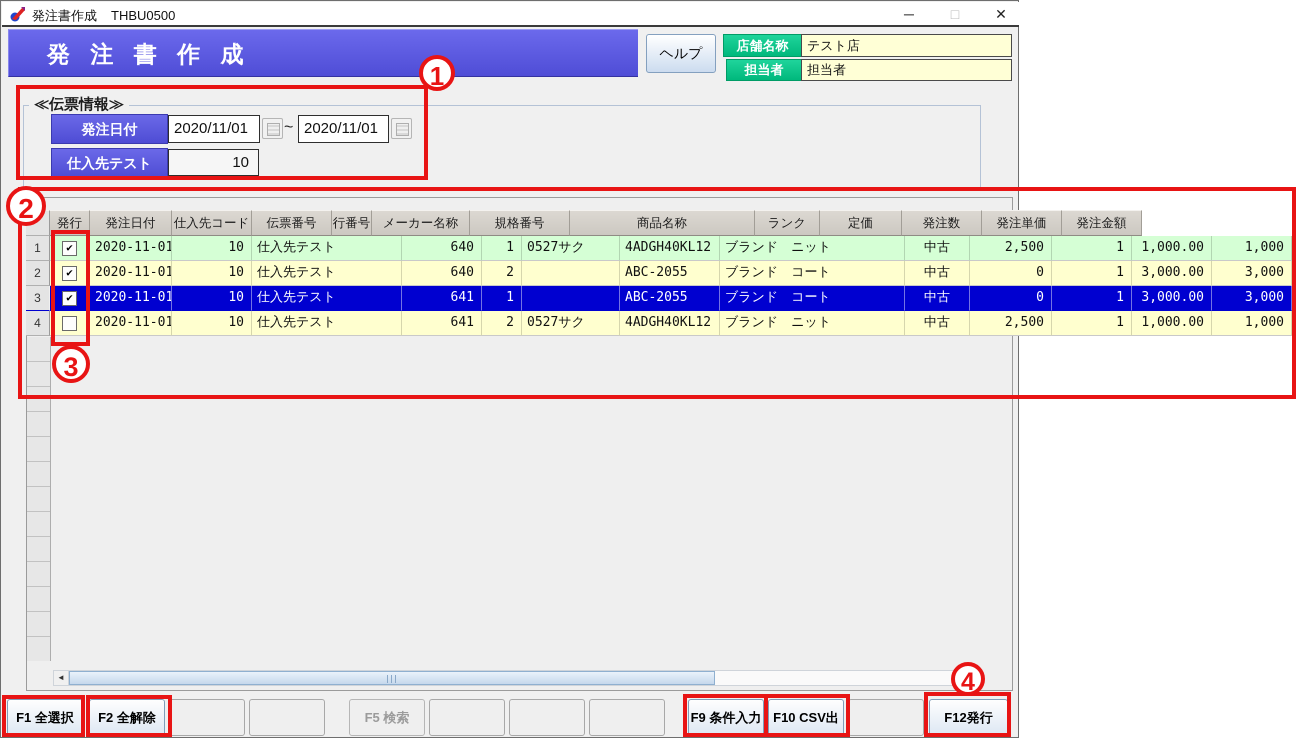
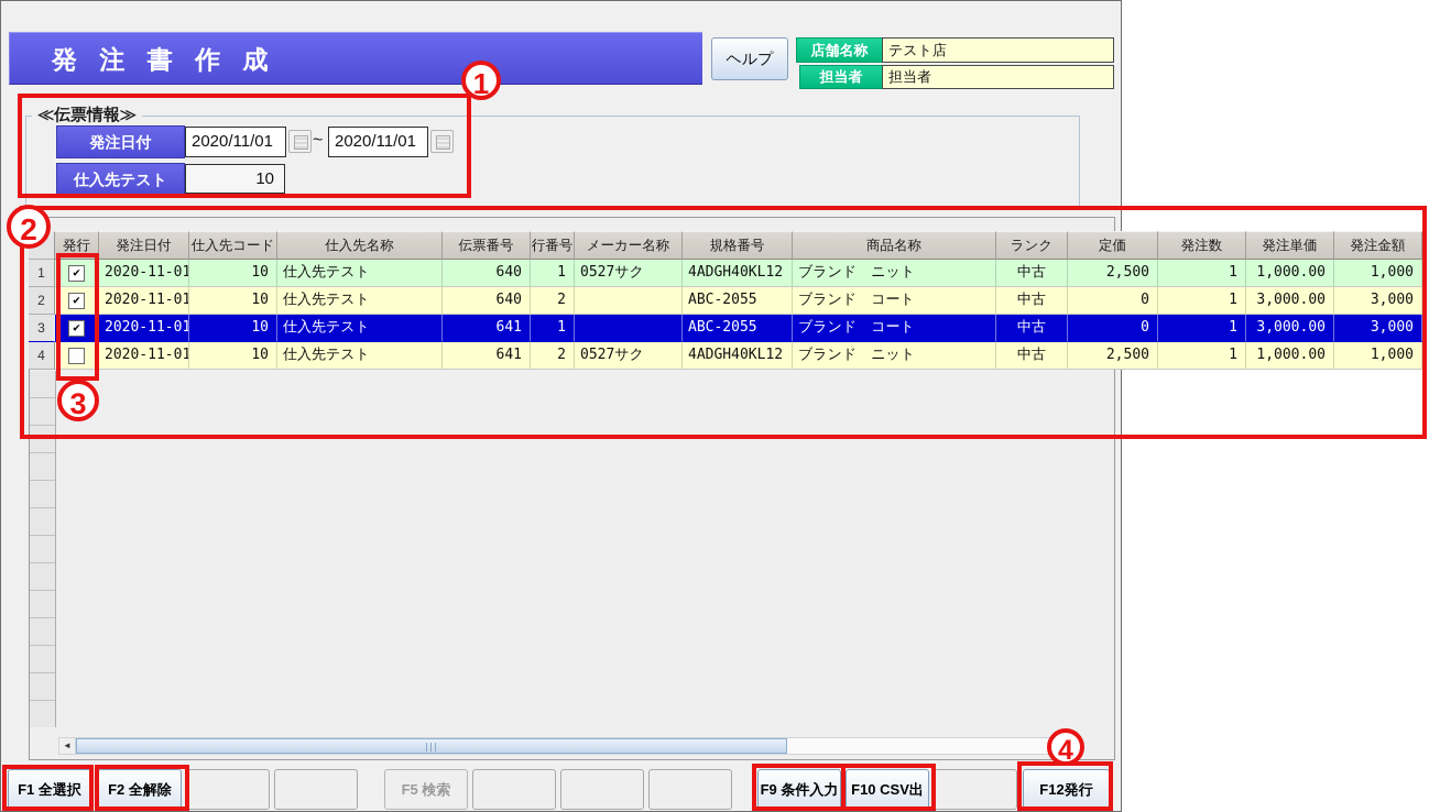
- 発注書作成 THBU0500
- ─
- □
- ✕
  発 注 書 作 成
  ヘルプ
  店舗名称
  テスト店
  担当者
  担当者
  ≪伝票情報≫
  発注日付
  2020/11/01
  ~
  2020/11/01
  仕入先テスト
  10
  ◄
  F1 全選択
  F2 全解除
  F5 検索
  F9 条件入力
  F10 CSV出
  F12発行
  発行
  発注日付
  仕入先コード
+ 仕入先名称
  伝票番号
  行番号
  メーカー名称
  規格番号
  商品名称
  ランク
  定価
  発注数
  発注単価
  発注金額
  1
  ✔
  2020-11-01
  10
  仕入先テスト
  640
  1
  0527サク
  4ADGH40KL12
  ブランド ニット
  中古
  2,500
  1
  1,000.00
  1,000
  2
  ✔
  2020-11-01
  10
  仕入先テスト
  640
  2
  ABC-2055
  ブランド コート
  中古
  0
  1
  3,000.00
  3,000
  3
  ✔
  2020-11-01
  10
  仕入先テスト
  641
  1
  ABC-2055
  ブランド コート
  中古
  0
  1
  3,000.00
  3,000
  4
  2020-11-01
  10
  仕入先テスト
  641
  2
  0527サク
  4ADGH40KL12
  ブランド ニット
  中古
  2,500
  1
  1,000.00
  1,000
  1
  2
  3
  4
